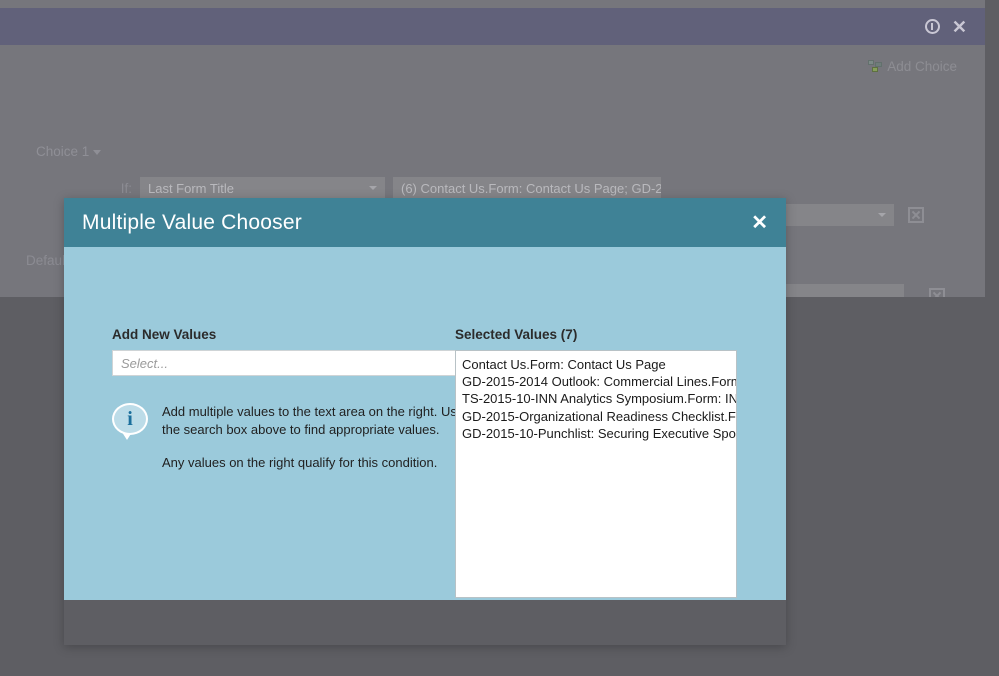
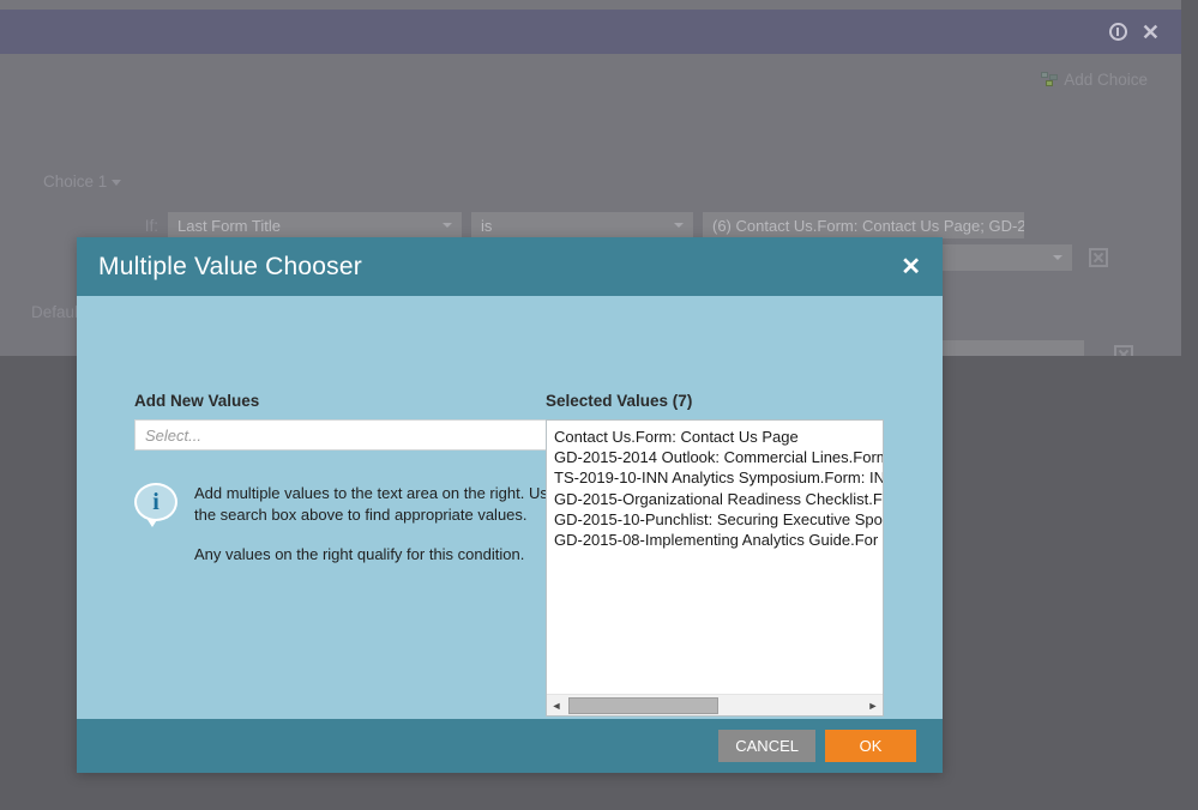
  ✕
  Choice 1
  If:
  Last Form Title
+ is
  (6) Contact Us.Form: Contact Us Page; GD-2
  Defau
  Multiple Value Chooser
  ✕
  Add New Values
  Select...
  i
  Add multiple values to the text area on the right. Us the search box above to find appropriate values.
  Any values on the right qualify for this condition.
  Selected Values (7)
  Contact Us.Form: Contact Us Page
  GD-2015-2014 Outlook: Commercial Lines.For
- TS-2015-10-INN Analytics Symposium.Form: IN
+ TS-2019-10-INN Analytics Symposium.Form: IN
  GD-2015-Organizational Readiness Checklist.F
  GD-2015-10-Punchlist: Securing Executive Spo
+ GD-2015-08-Implementing Analytics Guide.For
+ ◄
+ ►
+ CANCEL
+ OK
